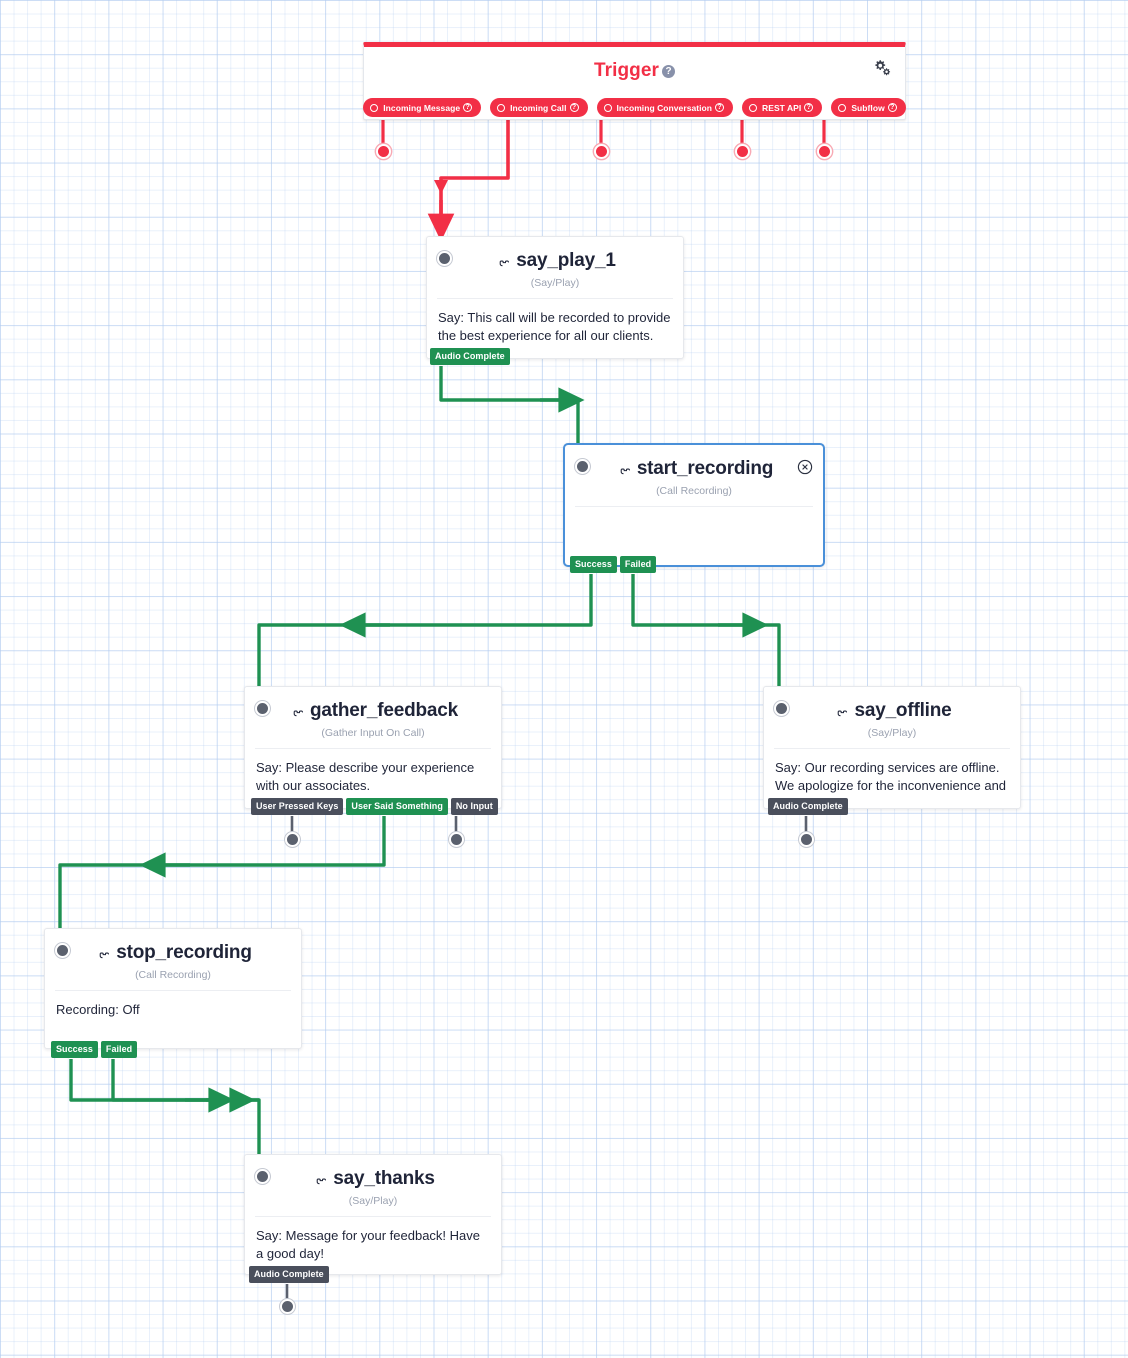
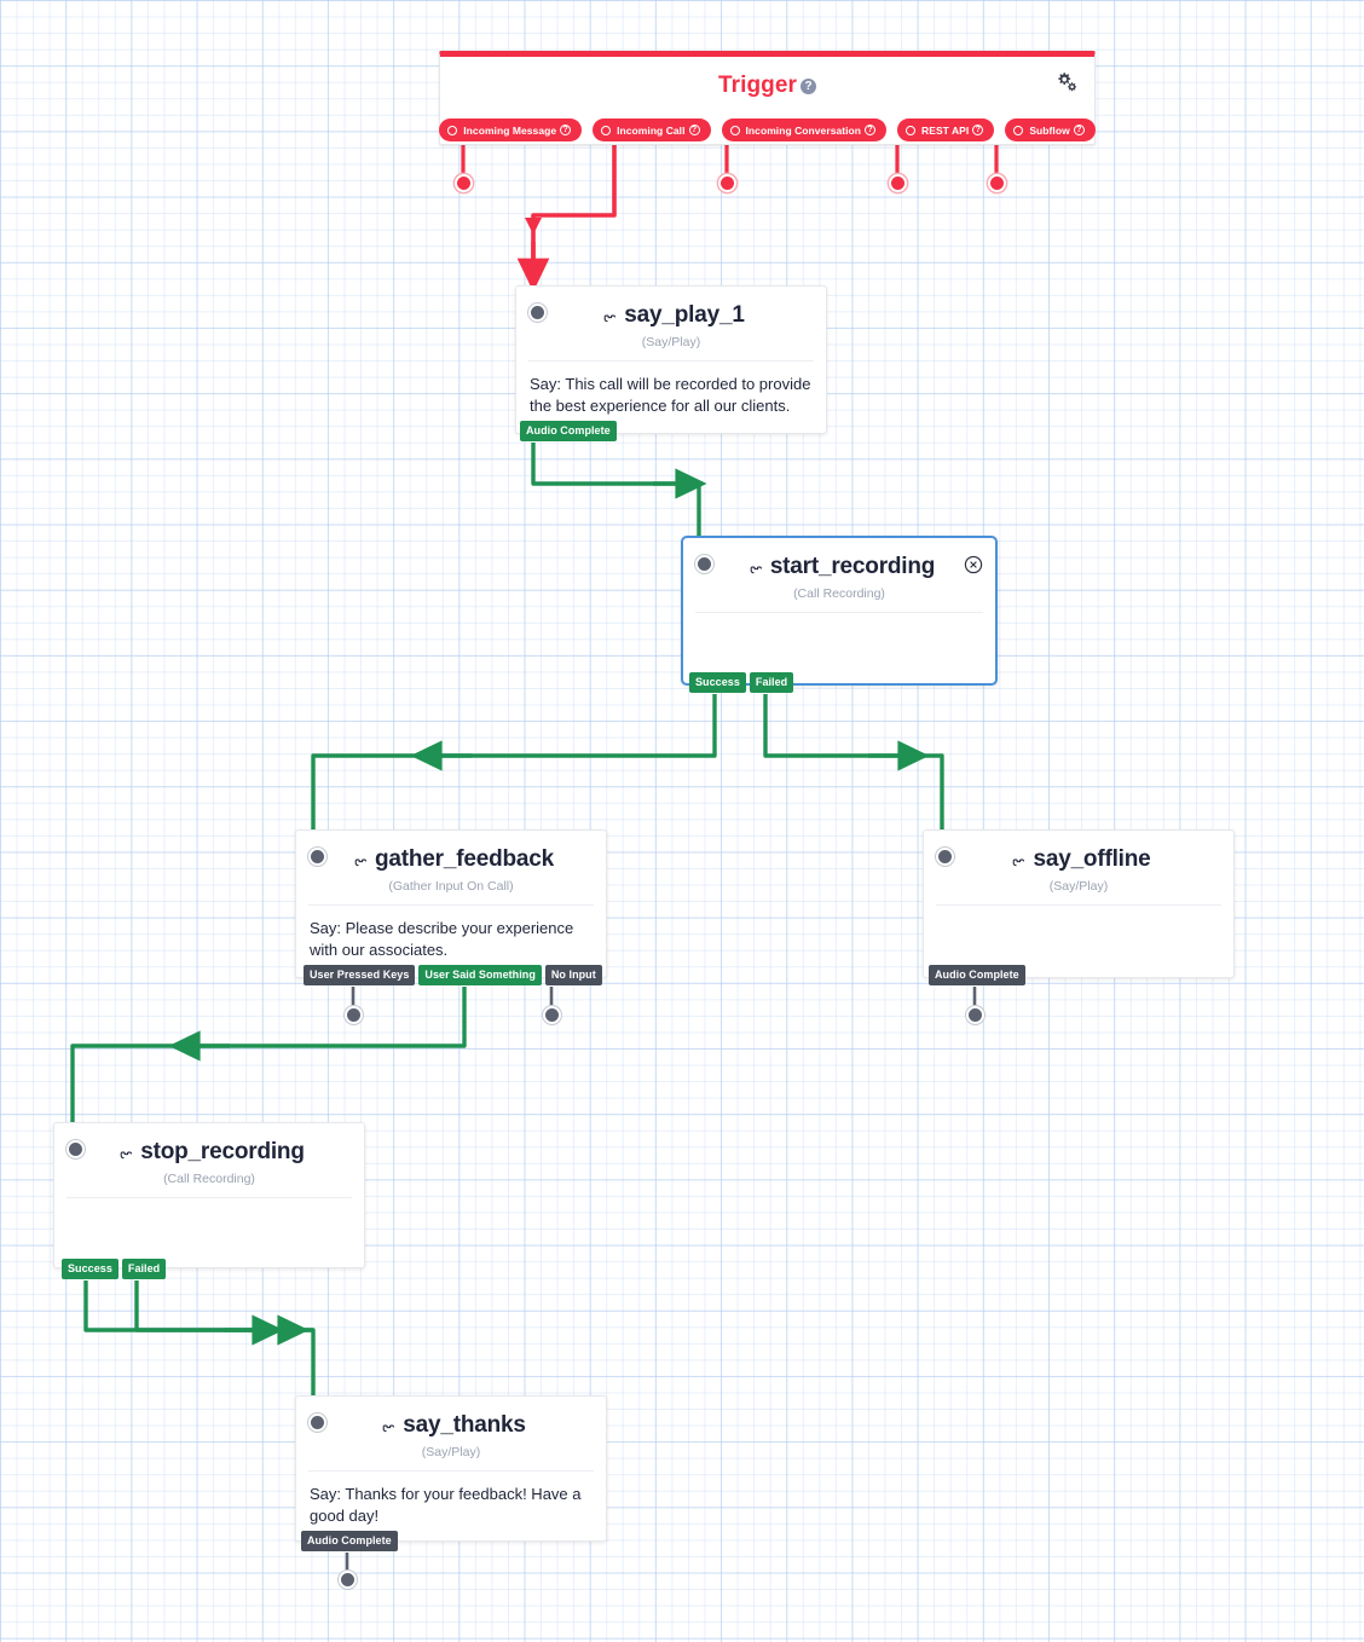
  Trigger ?
  Incoming Message
  Incoming Call
  Incoming Conversation
  REST API
  Subflow
  say_play_1
  (Say/Play)
  Say: This call will be recorded to provide the best experience for all our clients.
  Audio Complete
  start_recording
  (Call Recording)
  Success
  Failed
  gather_feedback
  (Gather Input On Call)
  Say: Please describe your experience with our associates.
  User Pressed Keys
  User Said Something
  No Input
  say_offline
  (Say/Play)
- Say: Our recording services are offline. We apologize for the inconvenience and
  Audio Complete
  stop_recording
  (Call Recording)
- Recording: Off
  Success
  Failed
  say_thanks
  (Say/Play)
- Say: Message for your feedback! Have a good day!
+ Say: Thanks for your feedback! Have a good day!
  Audio Complete
